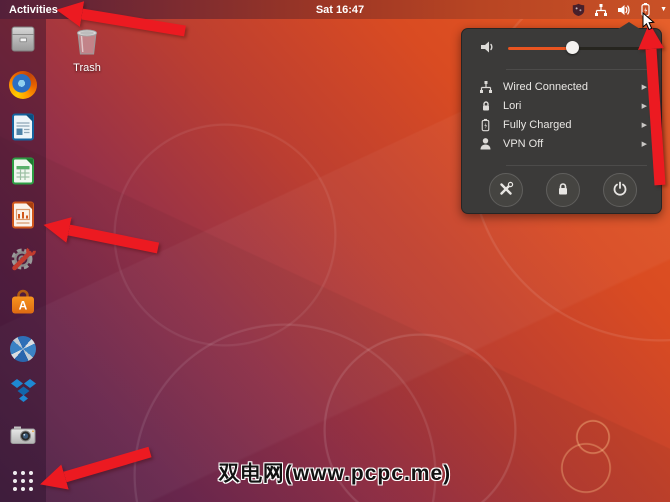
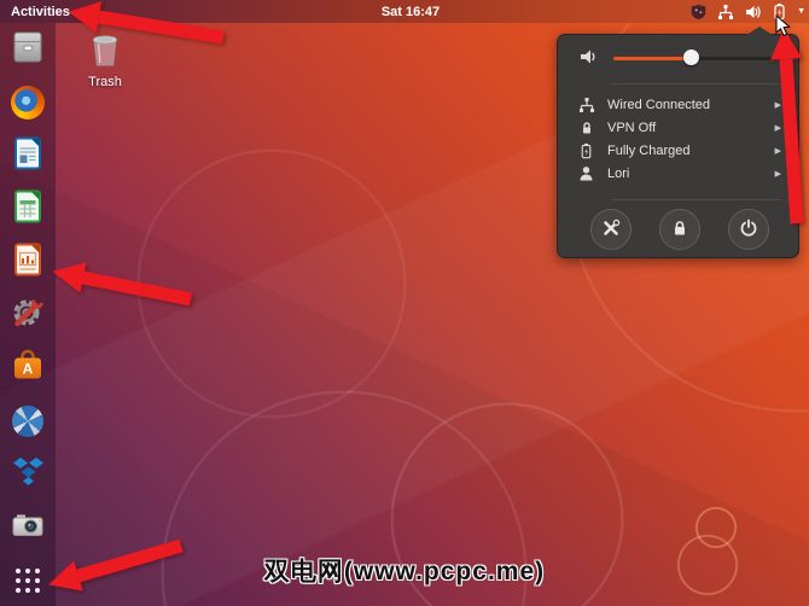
  Activities
  Sat 16:47
  A
  Trash
  Wired Connected
- Lori
+ VPN Off
  Fully Charged
- VPN Off
+ Lori
  双电网(www.pcpc.me)
